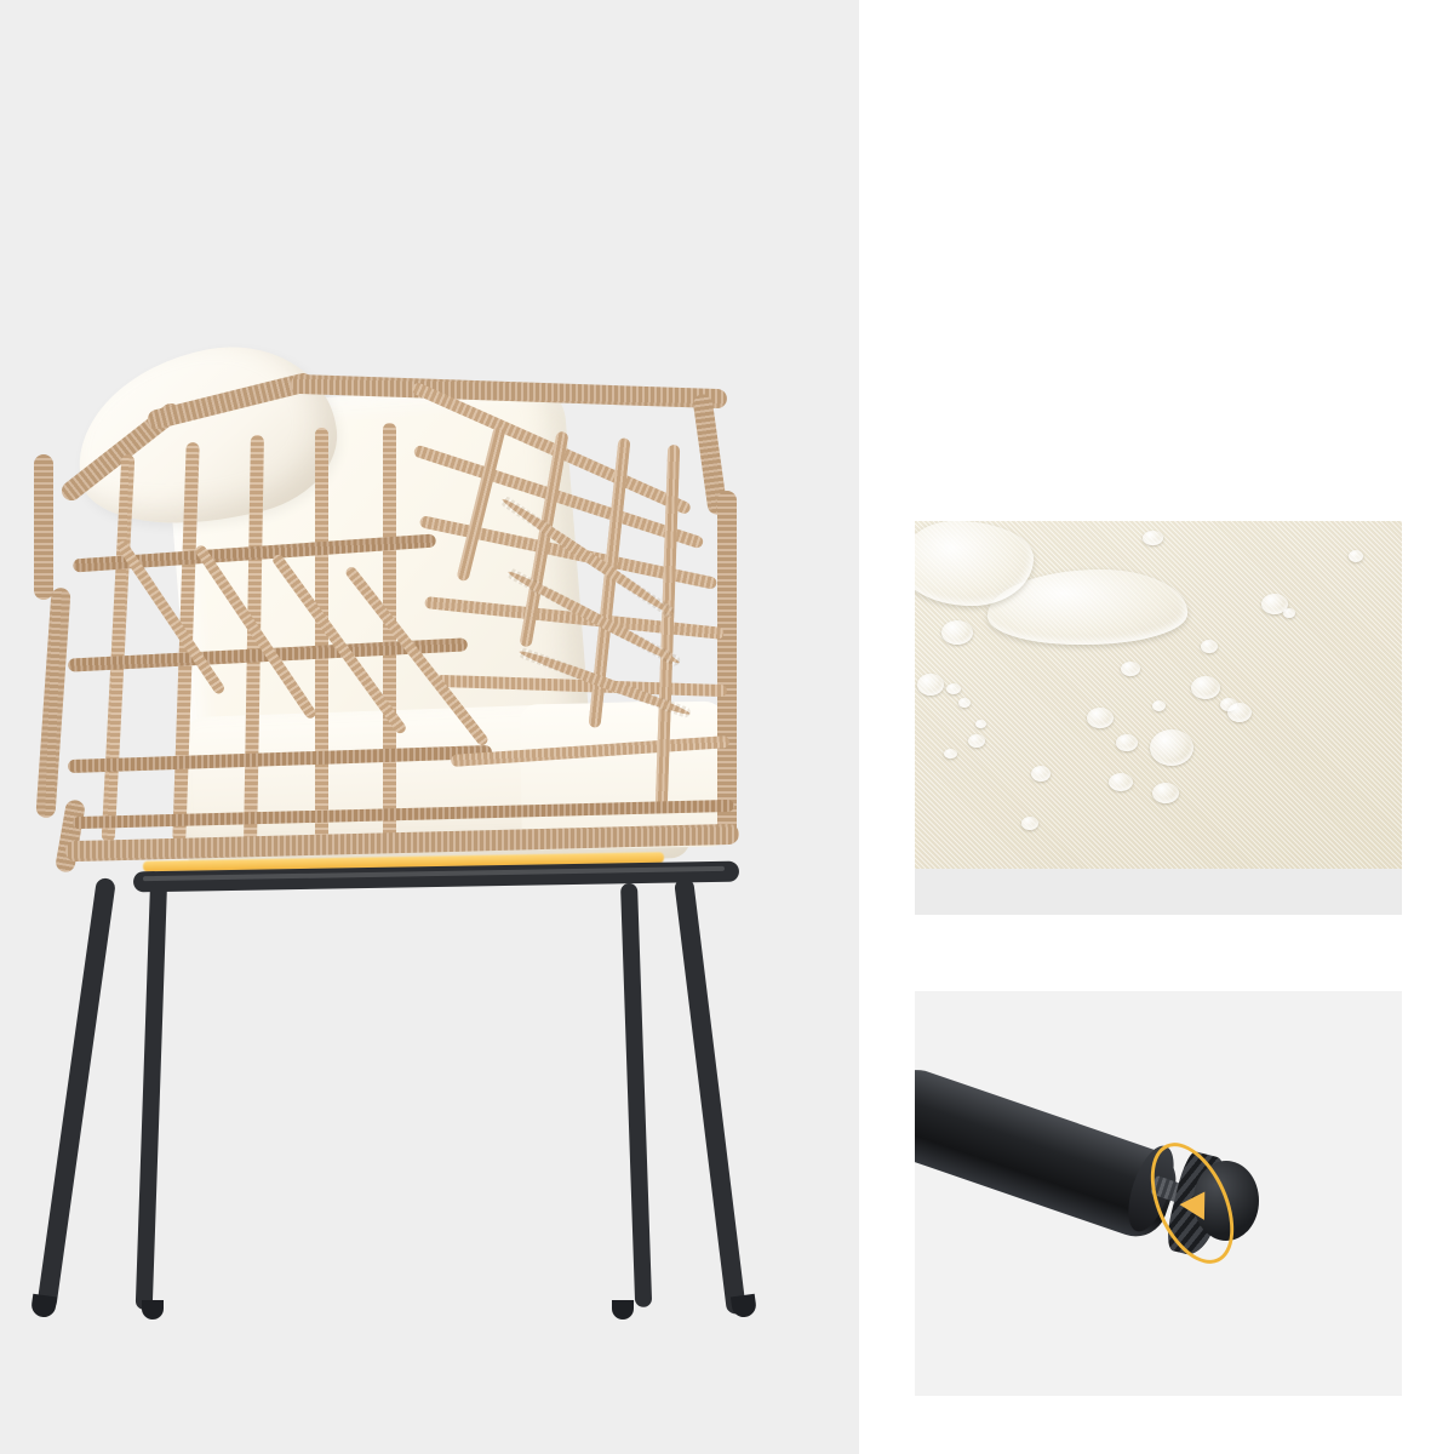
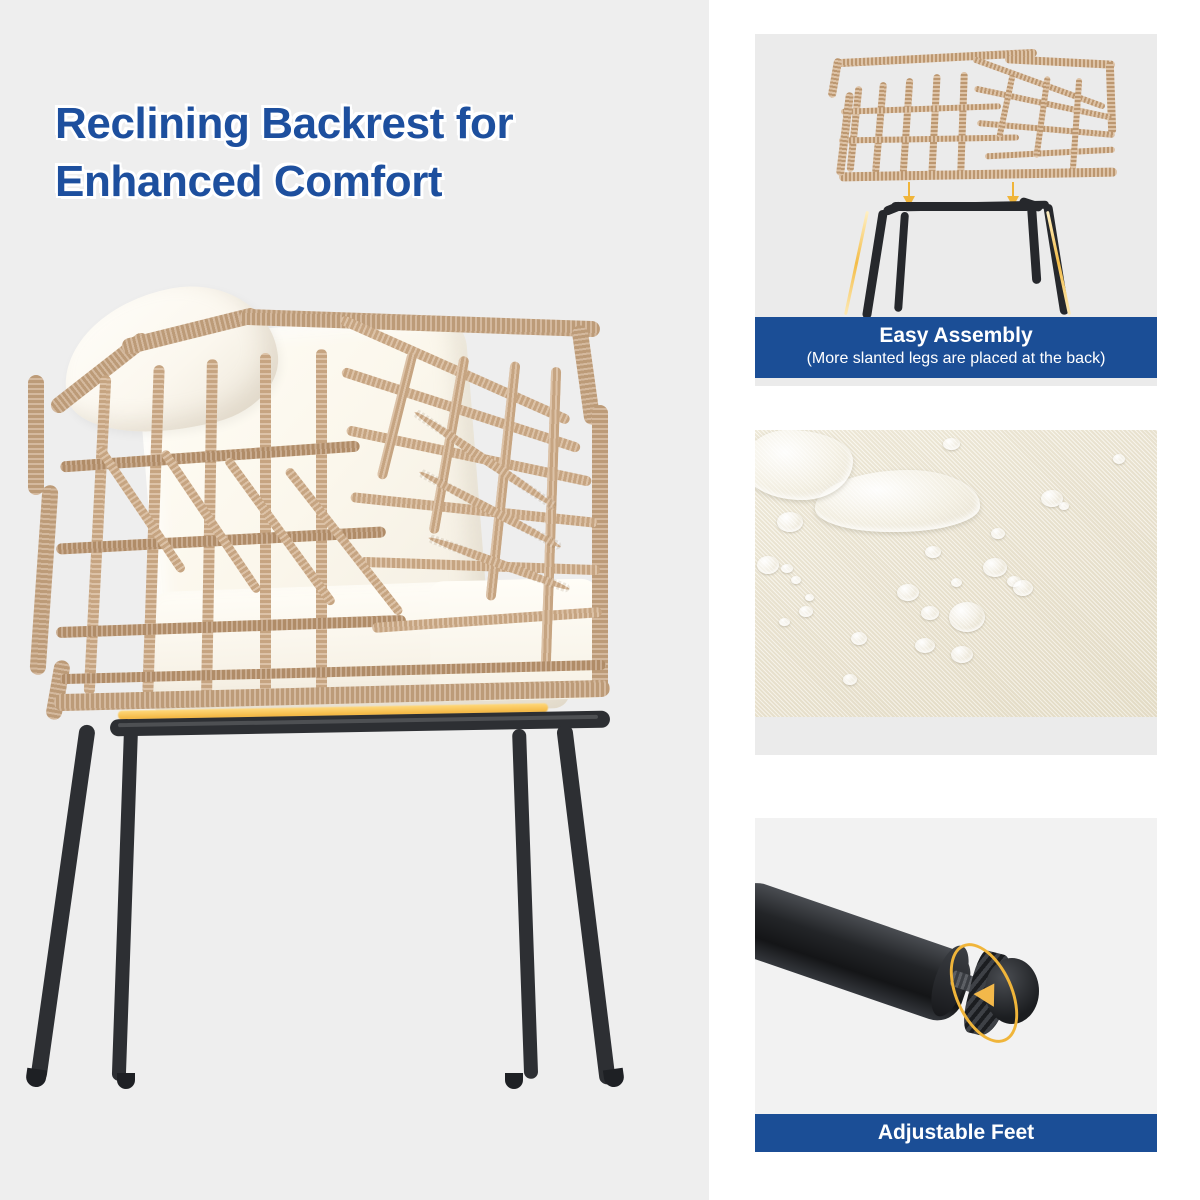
+ Reclining Backrest for
+ Enhanced Comfort
+ Easy Assembly
+ (More slanted legs are placed at the back)
+ Adjustable Feet
